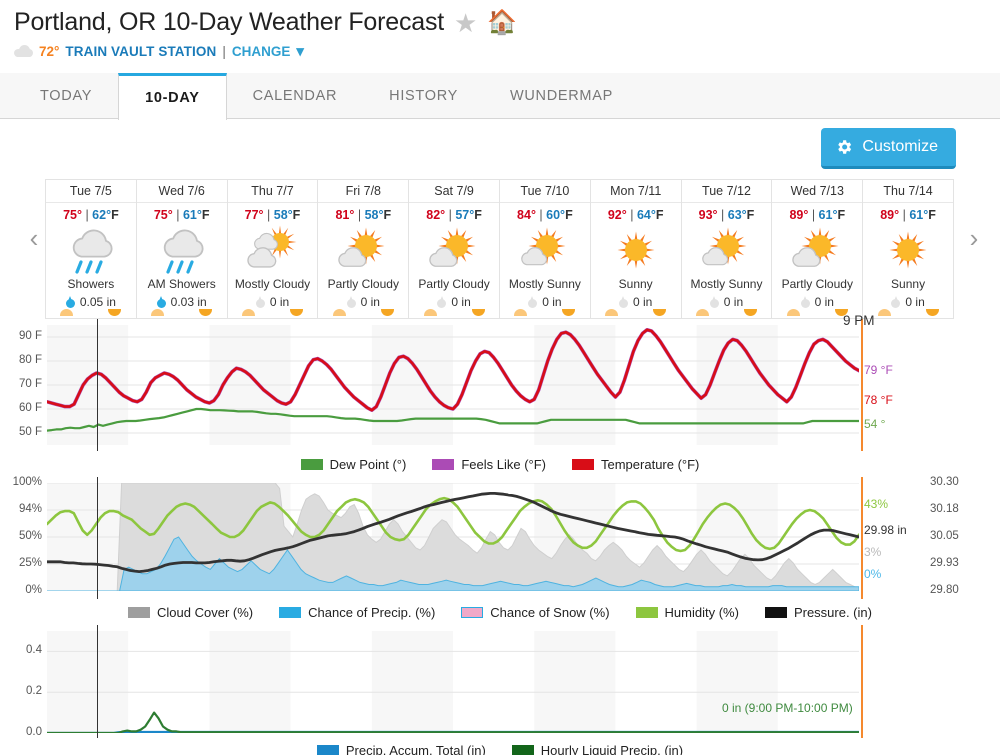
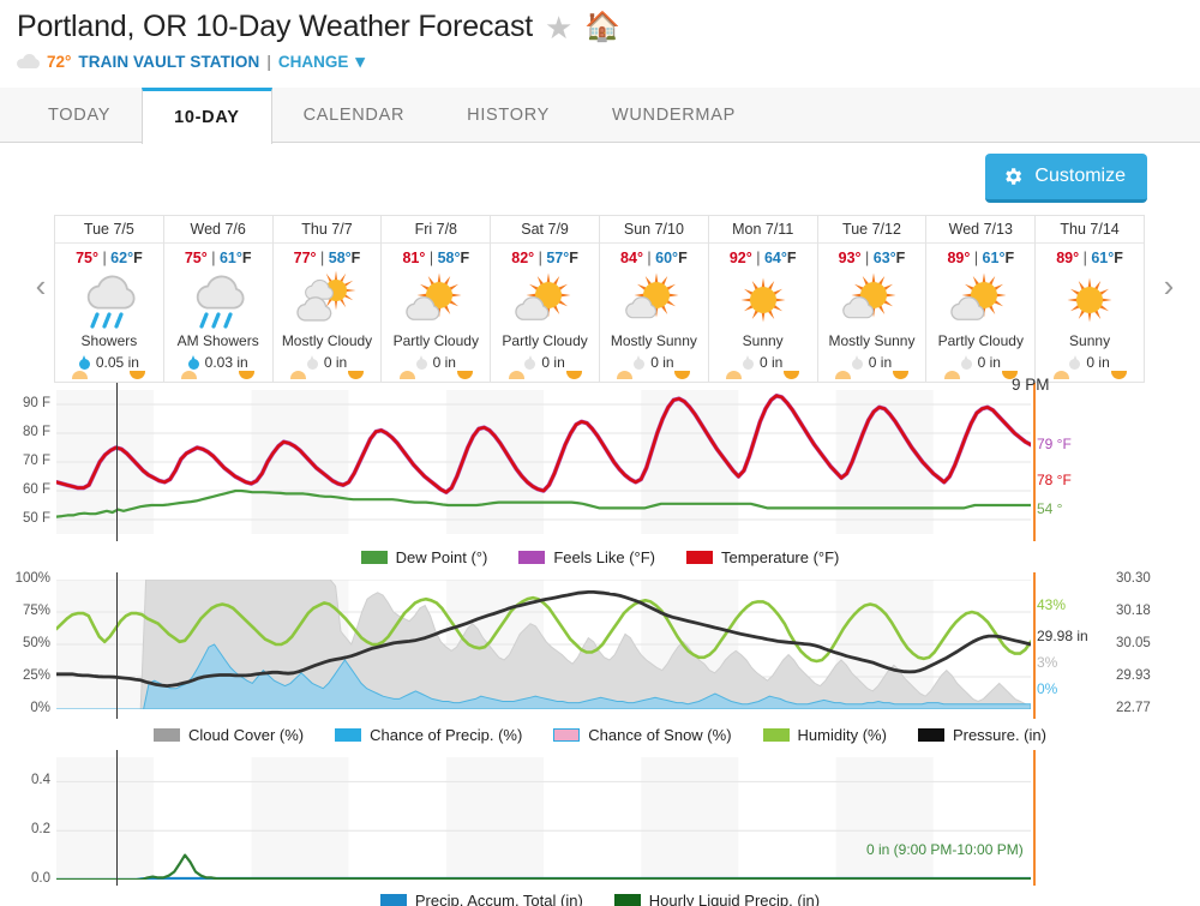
  Portland, OR 10-Day Weather Forecast
  ★
  🏠
  72°
  TRAIN VAULT STATION
  |
  CHANGE
  ▾
  TODAY
  10-DAY
  CALENDAR
  HISTORY
  WUNDERMAP
  Customize
  ‹
  ›
  Tue 7/5
  75° | 62°F
  Showers
  0.05 in
  Wed 7/6
  75° | 61°F
  AM Showers
  0.03 in
  Thu 7/7
  77° | 58°F
  Mostly Cloudy
  0 in
  Fri 7/8
  81° | 58°F
  Partly Cloudy
  0 in
  Sat 7/9
  82° | 57°F
  Partly Cloudy
  0 in
- Tue 7/10
+ Sun 7/10
  84° | 60°F
  Mostly Sunny
  0 in
  Mon 7/11
  92° | 64°F
  Sunny
  0 in
  Tue 7/12
  93° | 63°F
  Mostly Sunny
  0 in
  Wed 7/13
  89° | 61°F
  Partly Cloudy
  0 in
  Thu 7/14
  89° | 61°F
  Sunny
  0 in
  9 PM
  50 F
  60 F
  70 F
  80 F
  90 F
  79 °F
  78 °F
  54 °
  Dew Point (°)
  Feels Like (°F)
  Temperature (°F)
  0%
  25%
  50%
- 94%
+ 75%
  100%
- 29.80
+ 22.77
  29.93
  30.05
  30.18
  30.30
  43%
  29.98 in
  3%
  0%
  Cloud Cover (%)
  Chance of Precip. (%)
  Chance of Snow (%)
  Humidity (%)
  Pressure. (in)
  0.0
  0.2
  0.4
  0 in (9:00 PM-10:00 PM)
  Precip. Accum. Total (in)
  Hourly Liquid Precip. (in)
